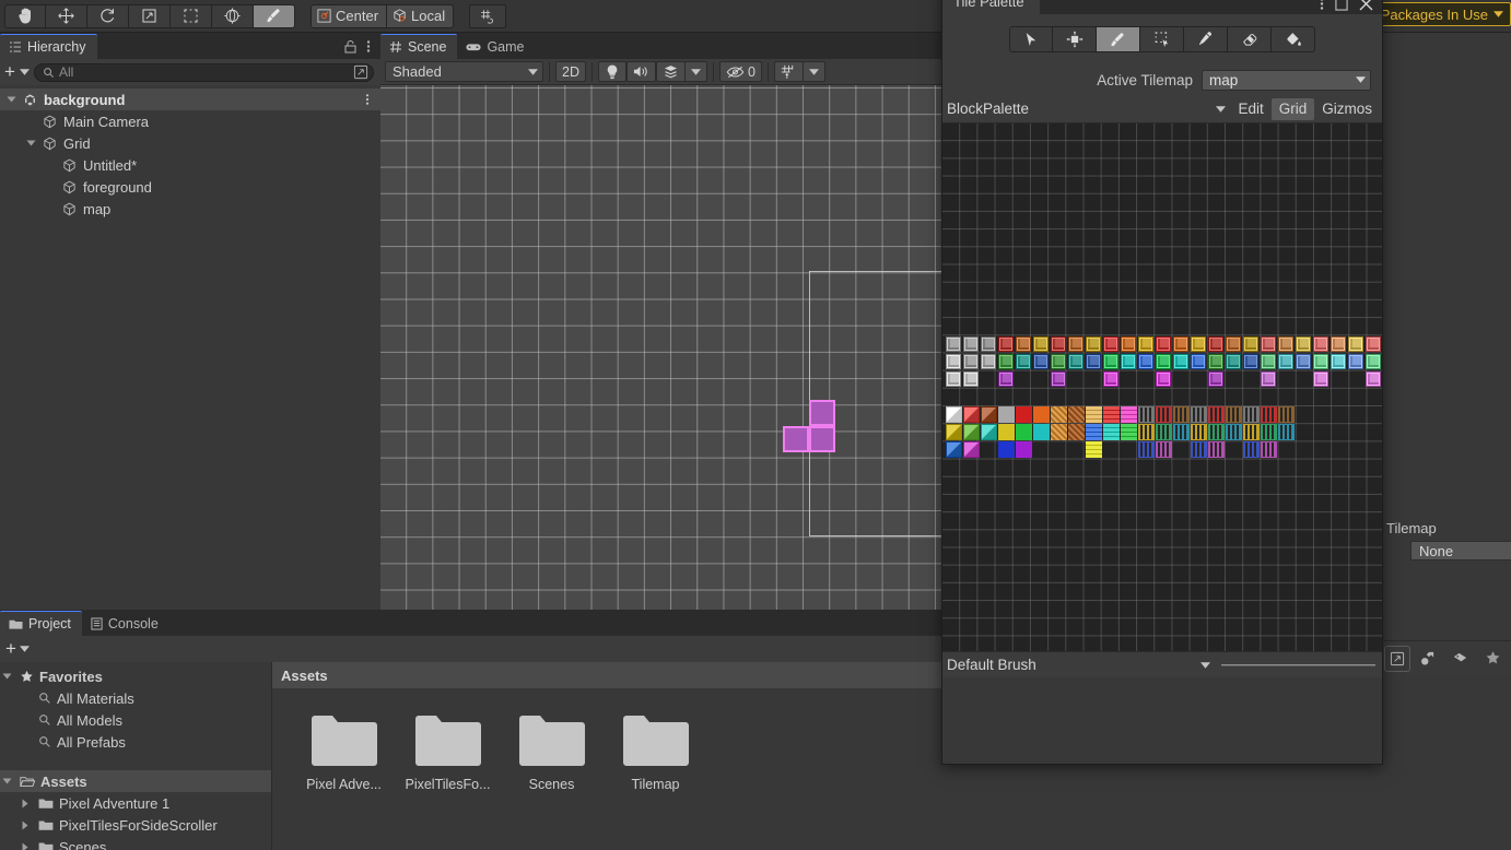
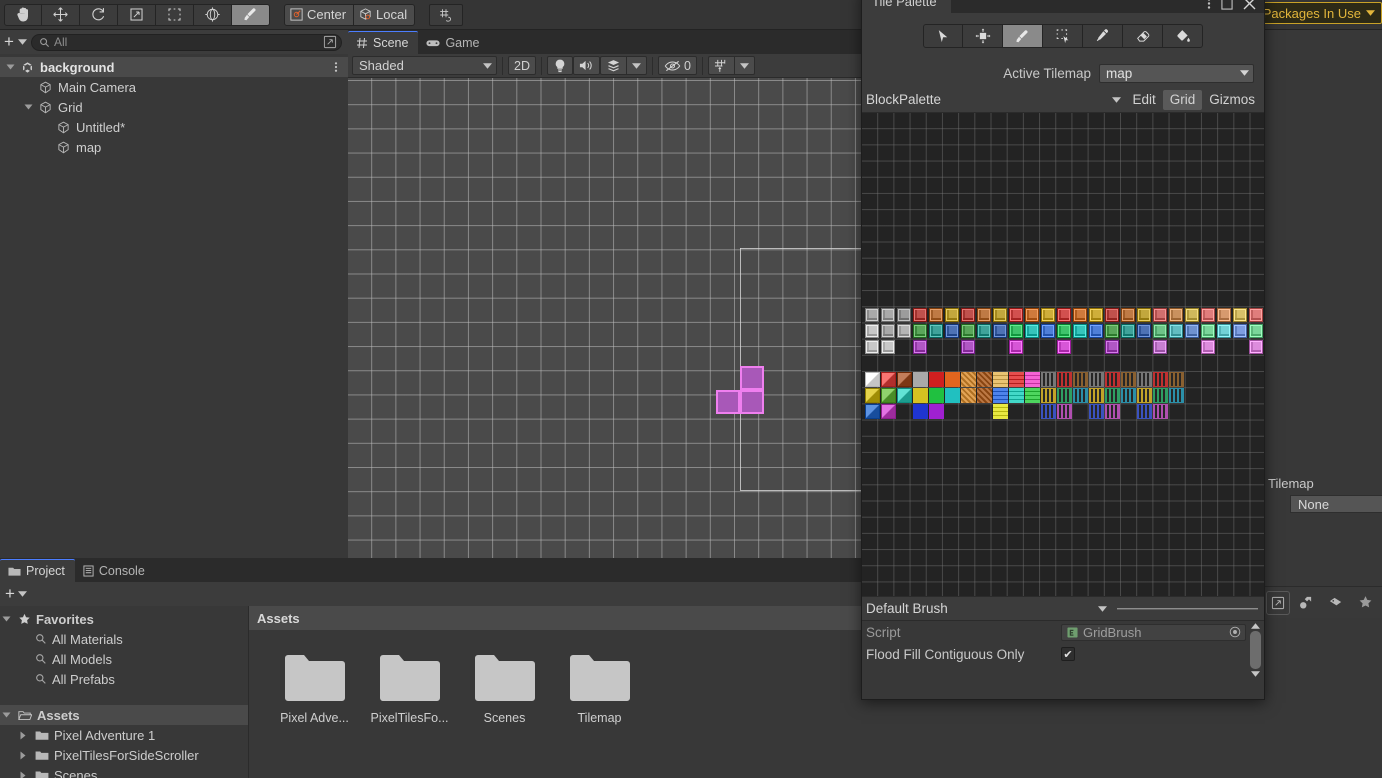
  Center
  Local
  Packages In Use
- Hierarchy
  +
  All
  background
  Main Camera
  Grid
  Untitled*
- foreground
  map
  Scene
  Game
  Shaded
  2D
  0
  Project
  Console
  +
  Favorites
  All Materials
  All Models
  All Prefabs
  Assets
  Pixel Adventure 1
  PixelTilesForSideScroller
  Scenes
  Assets
  Pixel Adve...
  PixelTilesFo...
  Scenes
  Tilemap
  Tilemap
  None
  Tile Palette
  Active Tilemap
  map
  BlockPalette
  Edit
  Grid
  Gizmos
  Default Brush
+ Script
+ GridBrush
+ Flood Fill Contiguous Only
+ ✔
